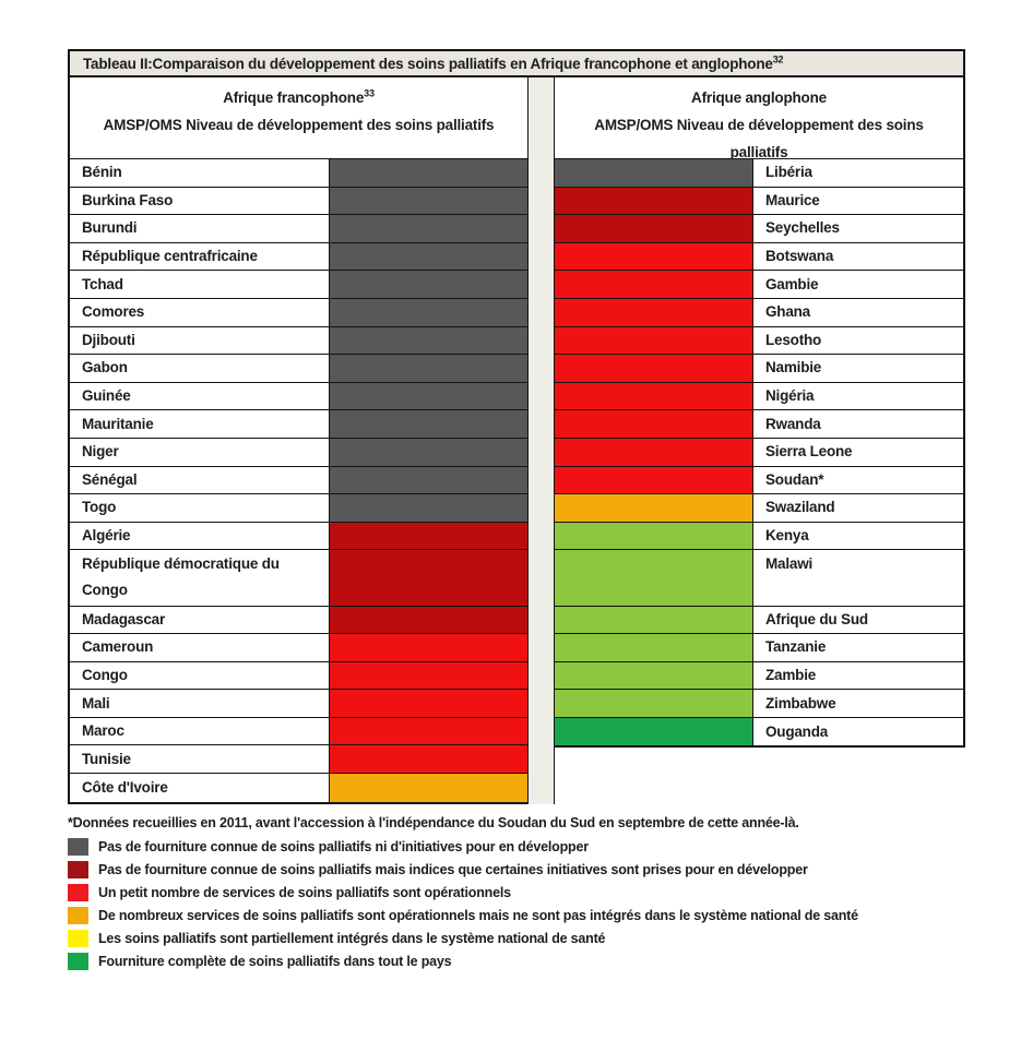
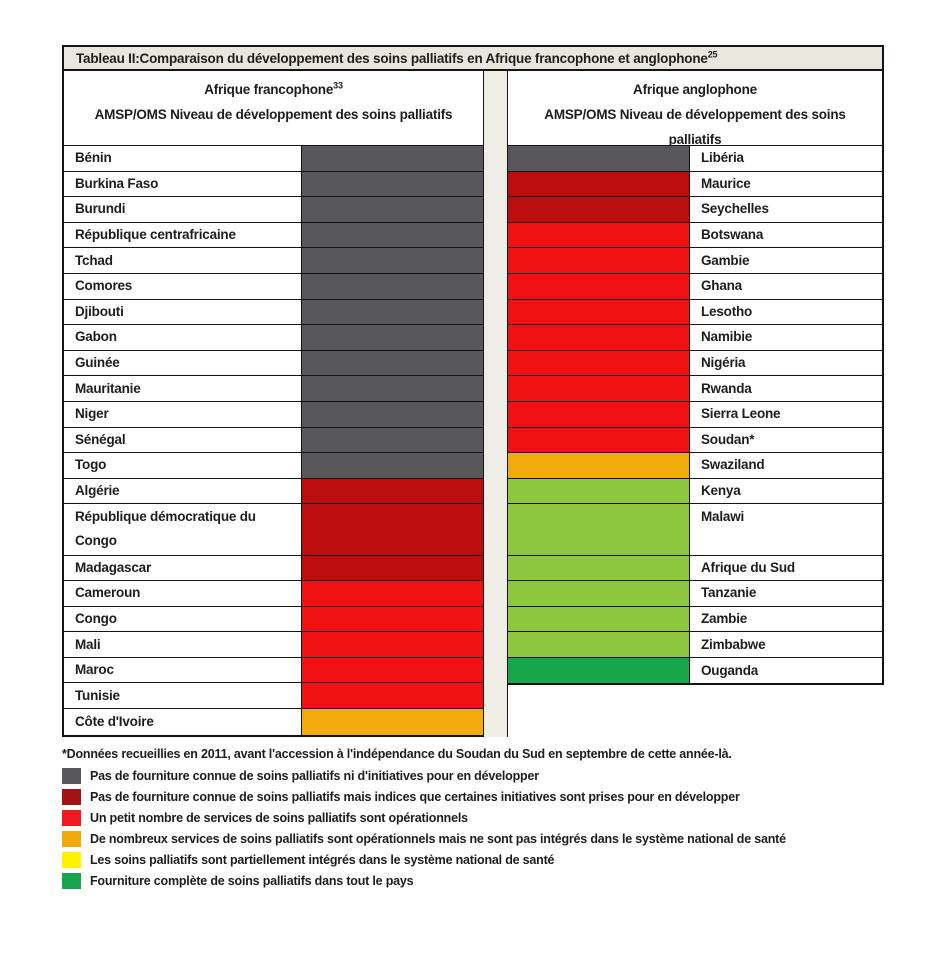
- Tableau II:Comparaison du développement des soins palliatifs en Afrique francophone et anglophone32
+ Tableau II:Comparaison du développement des soins palliatifs en Afrique francophone et anglophone25
  Afrique francophone33
  AMSP/OMS Niveau de développement des soins palliatifs
  Bénin
  Burkina Faso
  Burundi
  République centrafricaine
  Tchad
  Comores
  Djibouti
  Gabon
  Guinée
  Mauritanie
  Niger
  Sénégal
  Togo
  Algérie
  République démocratique du Congo
  Madagascar
  Cameroun
  Congo
  Mali
  Maroc
  Tunisie
  Côte d'Ivoire
  Afrique anglophone
  AMSP/OMS Niveau de développement des soins palliatifs
  Libéria
  Maurice
  Seychelles
  Botswana
  Gambie
  Ghana
  Lesotho
  Namibie
  Nigéria
  Rwanda
  Sierra Leone
  Soudan*
  Swaziland
  Kenya
  Malawi
  Afrique du Sud
  Tanzanie
  Zambie
  Zimbabwe
  Ouganda
  *Données recueillies en 2011, avant l'accession à l'indépendance du Soudan du Sud en septembre de cette année-là.
  Pas de fourniture connue de soins palliatifs ni d'initiatives pour en développer
  Pas de fourniture connue de soins palliatifs mais indices que certaines initiatives sont prises pour en développer
  Un petit nombre de services de soins palliatifs sont opérationnels
  De nombreux services de soins palliatifs sont opérationnels mais ne sont pas intégrés dans le système national de santé
  Les soins palliatifs sont partiellement intégrés dans le système national de santé
  Fourniture complète de soins palliatifs dans tout le pays
